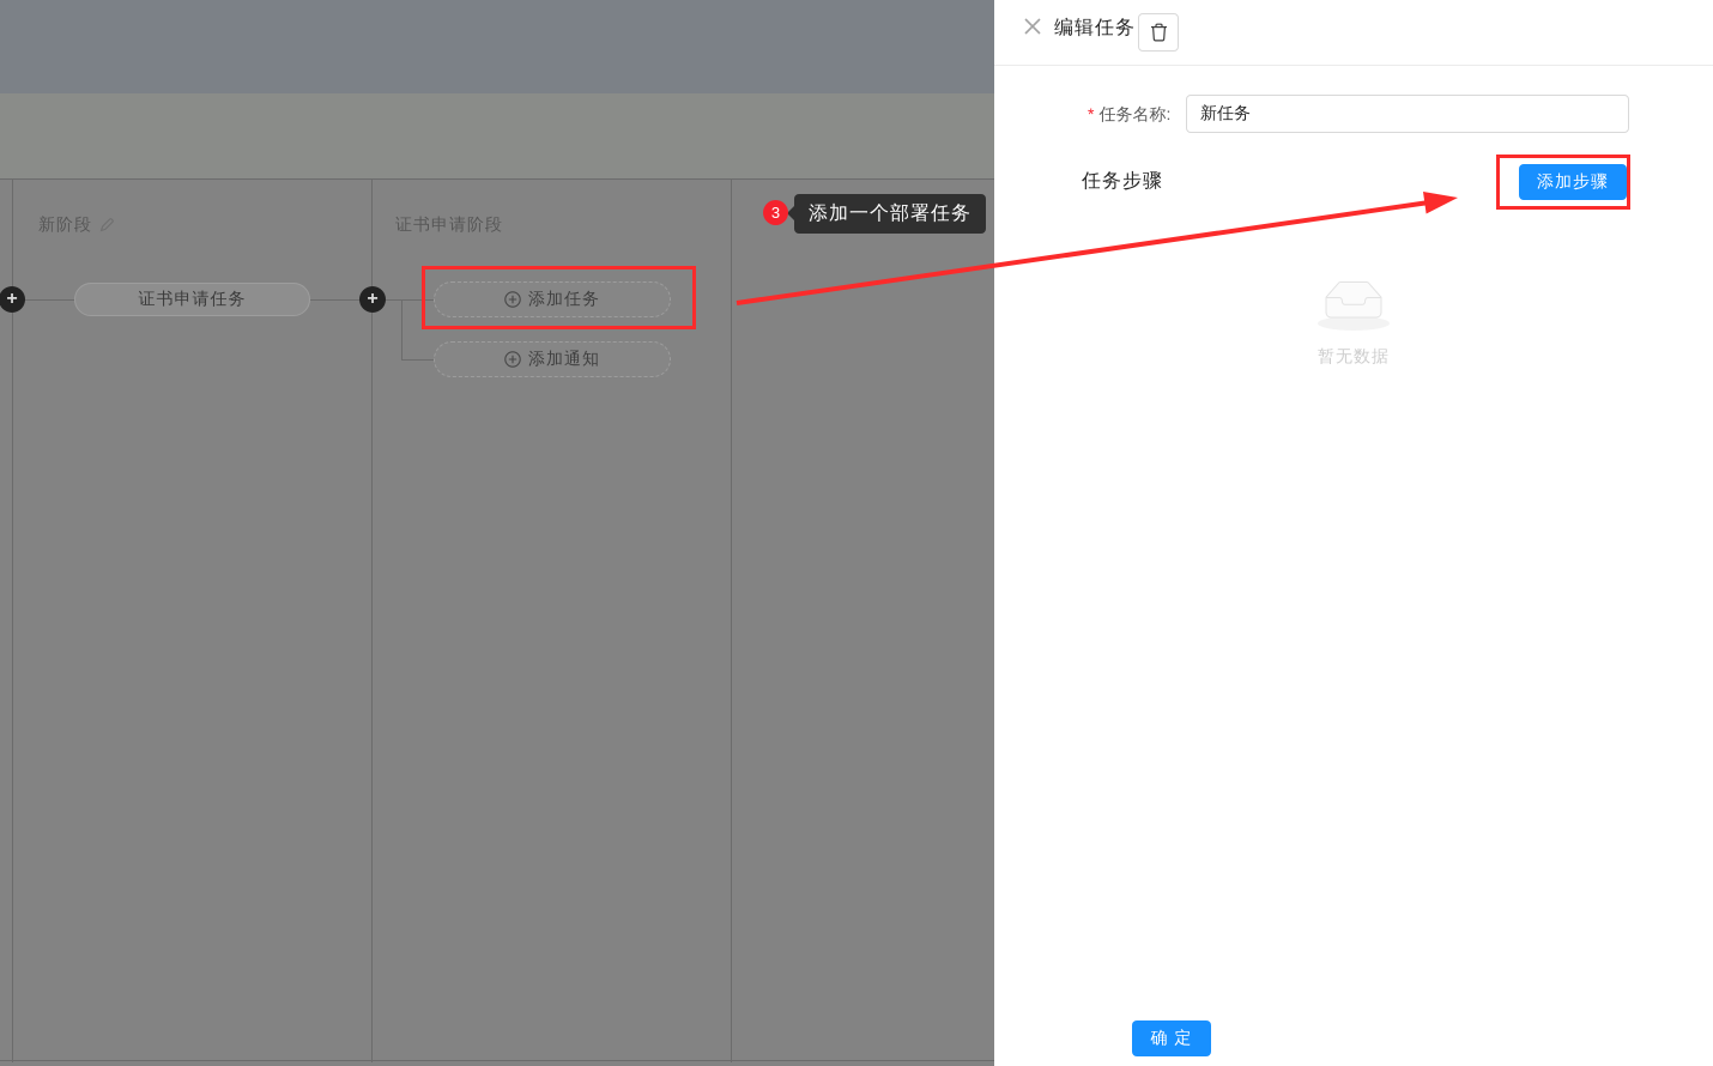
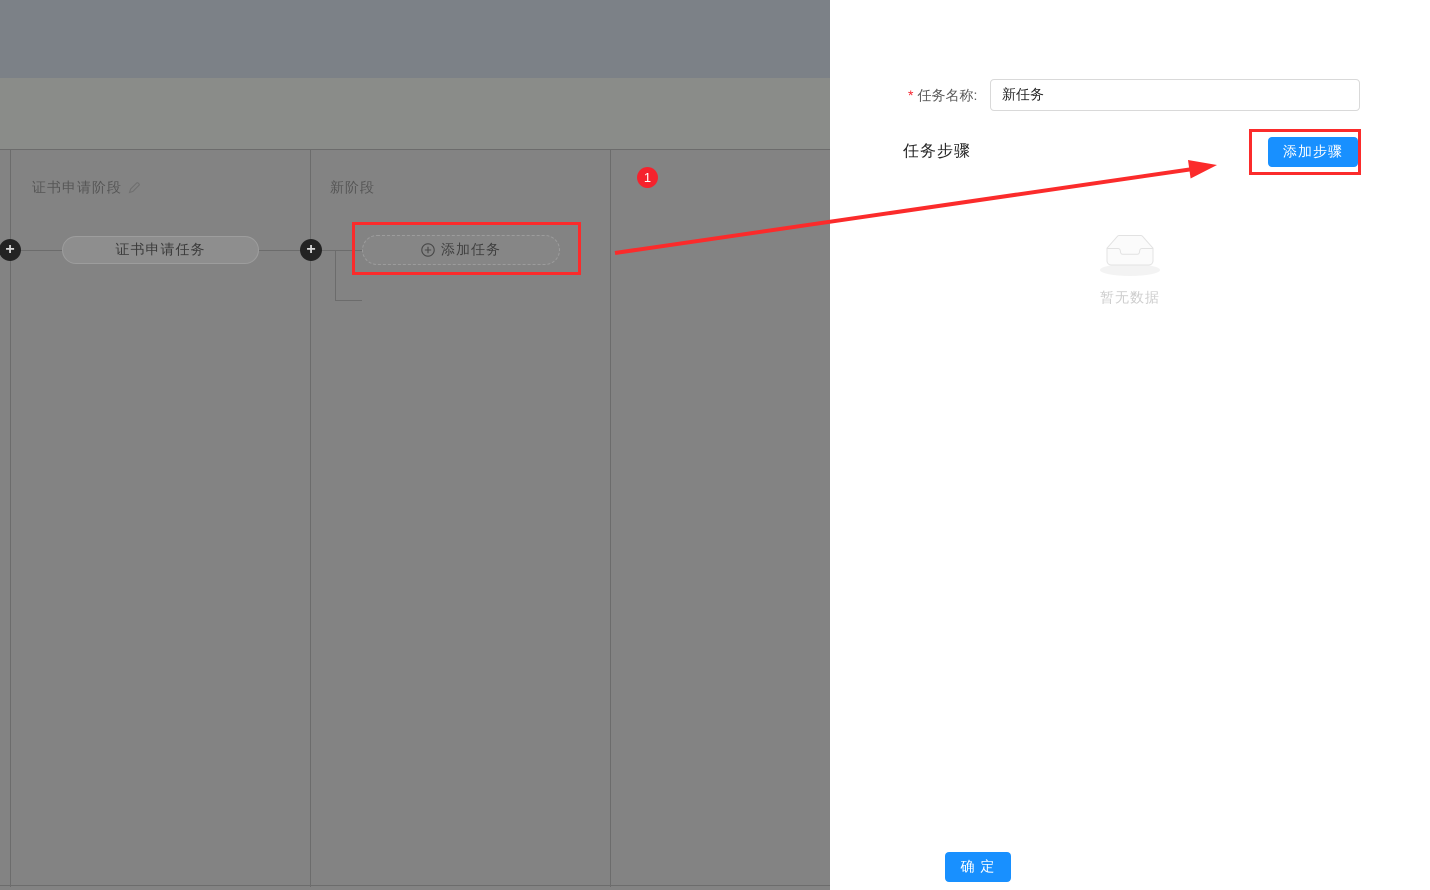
- 新阶段
+ 证书申请阶段
  证书申请任务
- 证书申请阶段
+ 新阶段
  添加任务
- 添加通知
  +
  +
- 编辑任务
  * 任务名称:
  新任务
  任务步骤
  添加步骤
  暂无数据
  确 定
- 3
+ 1
- 添加一个部署任务
